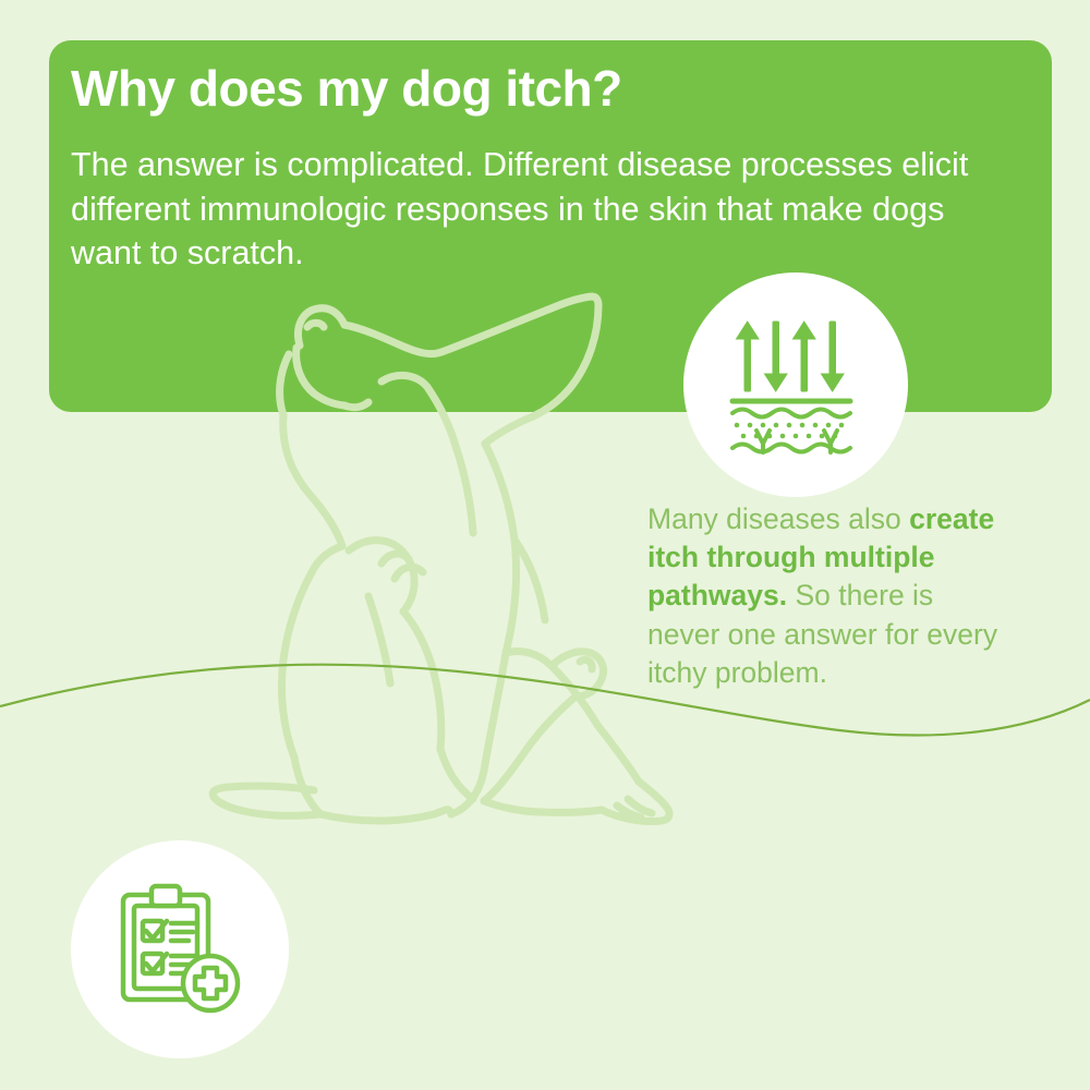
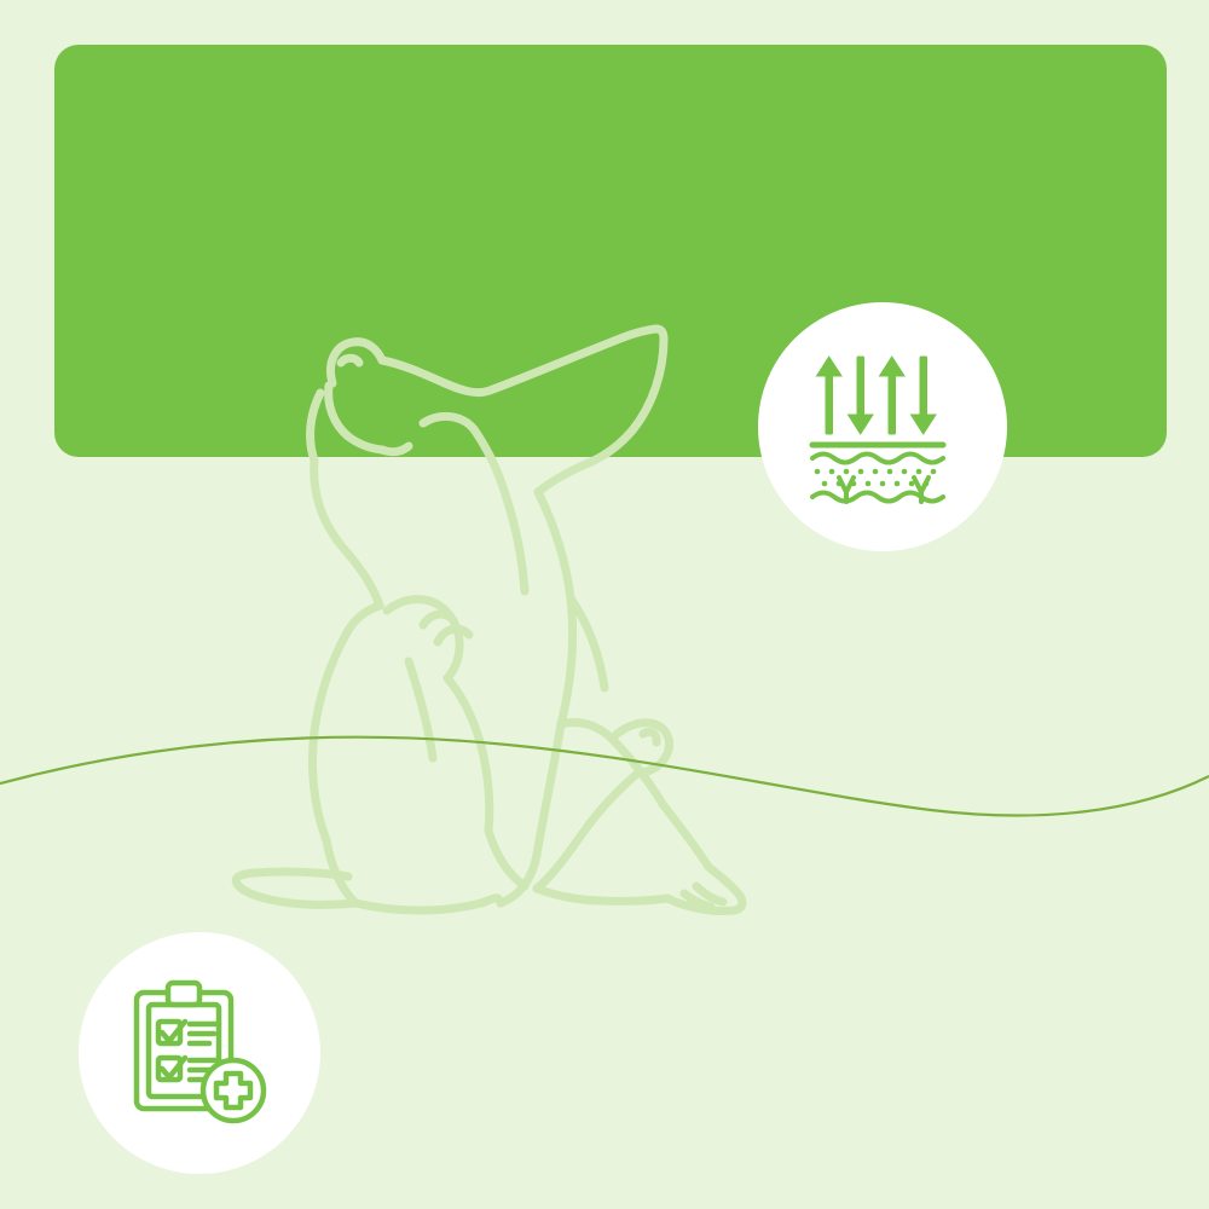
- Why does my dog itch?
- The answer is complicated. Different disease processes elicit different immunologic responses in the skin that make dogs want to scratch.
- Many diseases also create itch through multiple pathways. So there is never one answer for every itchy problem.
